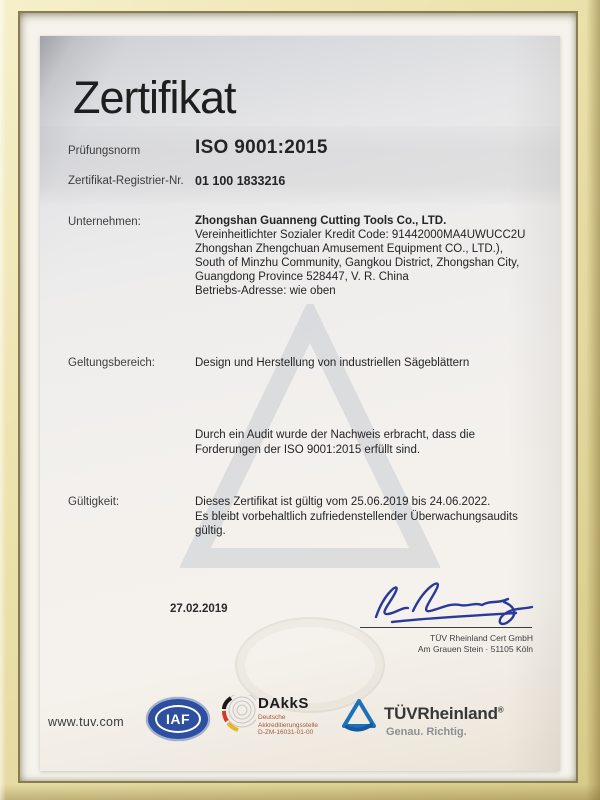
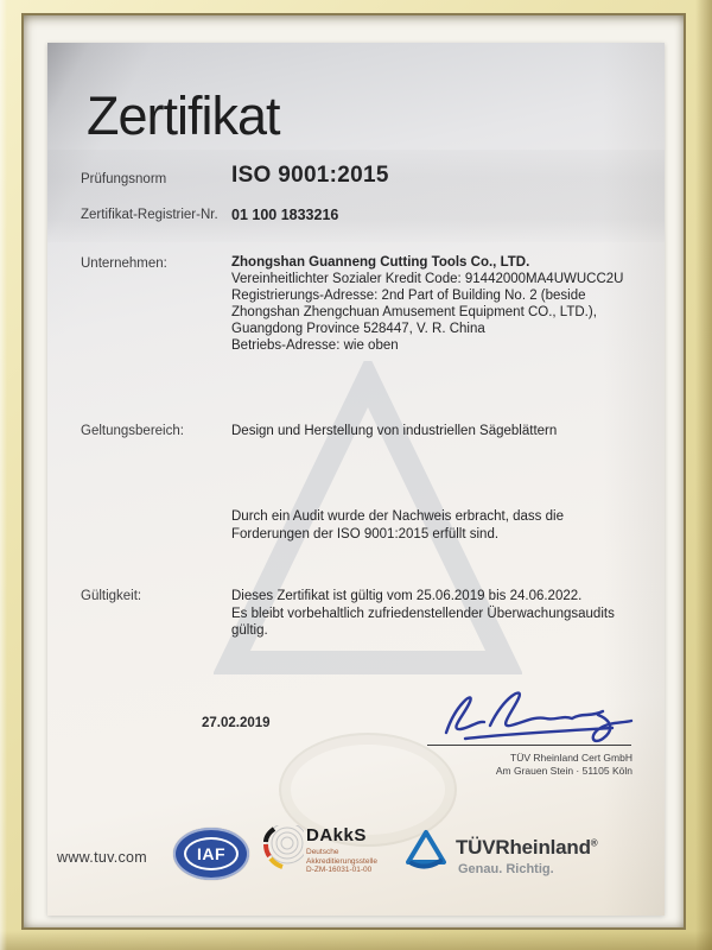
  Zertifikat
  Prüfungsnorm
  ISO 9001:2015
  Zertifikat-Registrier-Nr.
  01 100 1833216
  Unternehmen:
  Zhongshan Guanneng Cutting Tools Co., LTD.
  Vereinheitlichter Sozialer Kredit Code: 91442000MA4UWUCC2U
+ Registrierungs-Adresse: 2nd Part of Building No. 2 (beside
  Zhongshan Zhengchuan Amusement Equipment CO., LTD.),
- South of Minzhu Community, Gangkou District, Zhongshan City,
  Guangdong Province 528447, V. R. China
  Betriebs-Adresse: wie oben
  Geltungsbereich:
  Design und Herstellung von industriellen Sägeblättern
  Durch ein Audit wurde der Nachweis erbracht, dass die
  Forderungen der ISO 9001:2015 erfüllt sind.
  Gültigkeit:
  Dieses Zertifikat ist gültig vom 25.06.2019 bis 24.06.2022.
  Es bleibt vorbehaltlich zufriedenstellender Überwachungsaudits
  gültig.
  27.02.2019
  TÜV Rheinland Cert GmbH
  Am Grauen Stein · 51105 Köln
  www.tuv.com
  IAF
  DAkkS
  TÜVRheinland®
  Genau. Richtig.
